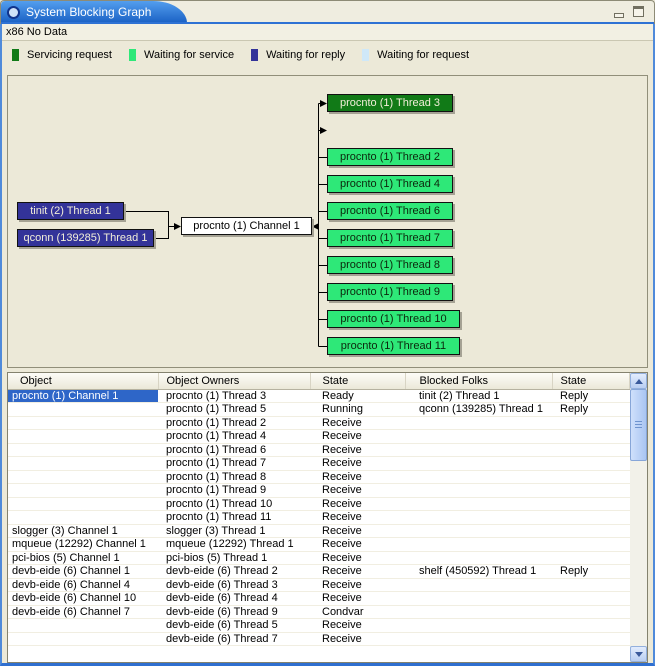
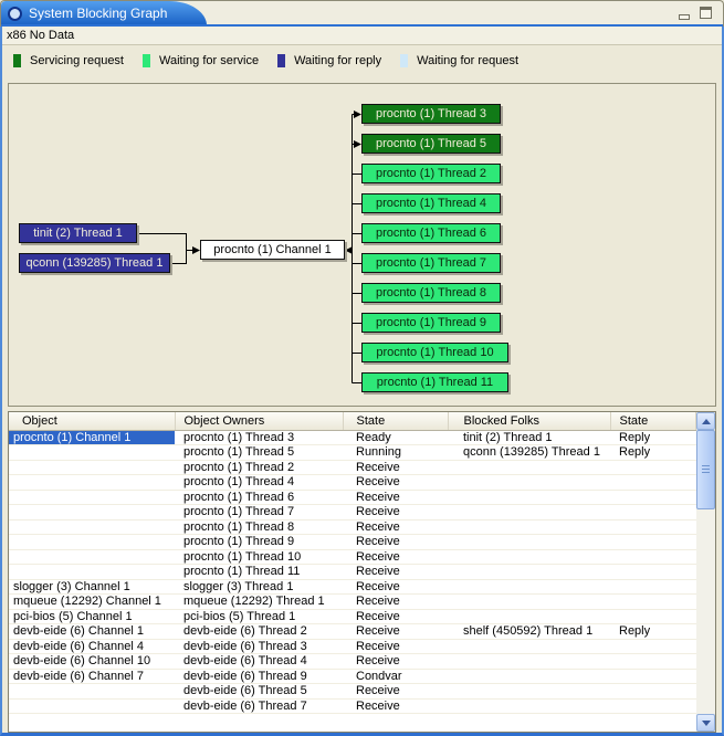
  System Blocking Graph
  x86 No Data
  Servicing request
  Waiting for service
  Waiting for reply
  Waiting for request
  tinit (2) Thread 1
  qconn (139285) Thread 1
  procnto (1) Channel 1
  procnto (1) Thread 3
+ procnto (1) Thread 5
  procnto (1) Thread 2
  procnto (1) Thread 4
  procnto (1) Thread 6
  procnto (1) Thread 7
  procnto (1) Thread 8
  procnto (1) Thread 9
  procnto (1) Thread 10
  procnto (1) Thread 11
  Object	Object Owners	State	Blocked Folks	State
  procnto (1) Channel 1	procnto (1) Thread 3	Ready	tinit (2) Thread 1	Reply
  	procnto (1) Thread 5	Running	qconn (139285) Thread 1	Reply
  	procnto (1) Thread 2	Receive
  	procnto (1) Thread 4	Receive
  	procnto (1) Thread 6	Receive
  	procnto (1) Thread 7	Receive
  	procnto (1) Thread 8	Receive
  	procnto (1) Thread 9	Receive
  	procnto (1) Thread 10	Receive
  	procnto (1) Thread 11	Receive
  slogger (3) Channel 1	slogger (3) Thread 1	Receive
  mqueue (12292) Channel 1	mqueue (12292) Thread 1	Receive
  pci-bios (5) Channel 1	pci-bios (5) Thread 1	Receive
  devb-eide (6) Channel 1	devb-eide (6) Thread 2	Receive	shelf (450592) Thread 1	Reply
  devb-eide (6) Channel 4	devb-eide (6) Thread 3	Receive
  devb-eide (6) Channel 10	devb-eide (6) Thread 4	Receive
  devb-eide (6) Channel 7	devb-eide (6) Thread 9	Condvar
  	devb-eide (6) Thread 5	Receive
  	devb-eide (6) Thread 7	Receive
